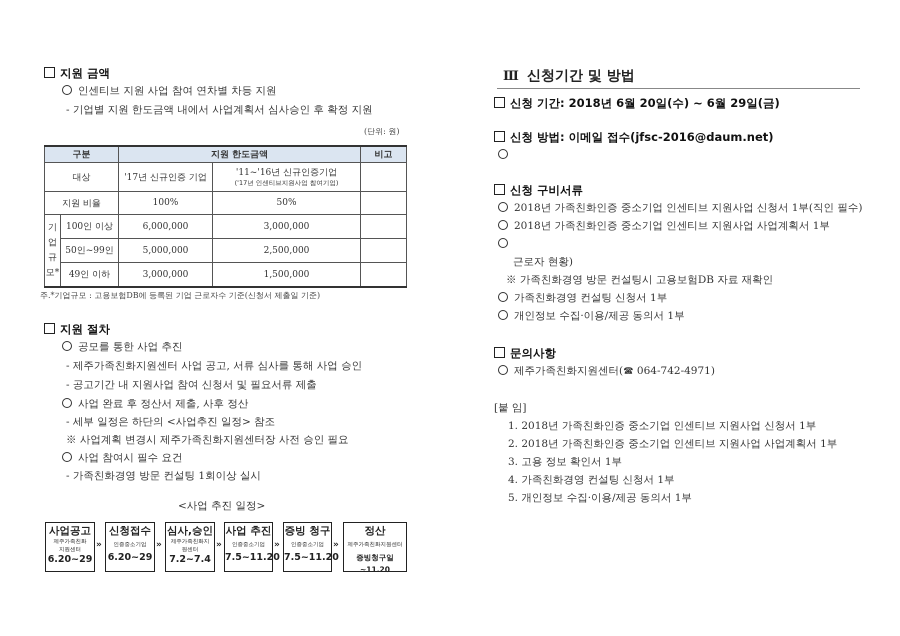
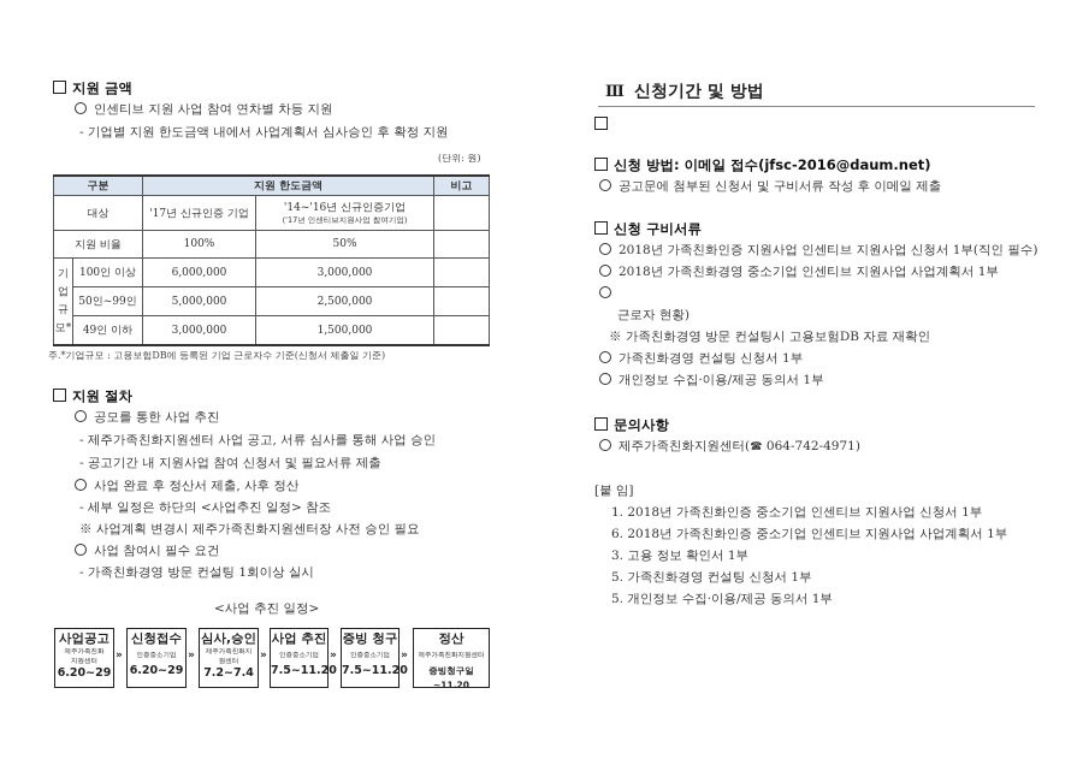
  지원 금액
  인센티브 지원 사업 참여 연차별 차등 지원
  - 기업별 지원 한도금액 내에서 사업계획서 심사승인 후 확정 지원
  (단위: 원)
  구분	지원 한도금액	비고
- 대상	'17년 신규인증 기업	'11~'16년 신규인증기업 ('17년 인센티브지원사업 참여기업)
+ 대상	'17년 신규인증 기업	'14~'16년 신규인증기업 ('17년 인센티브지원사업 참여기업)
  지원 비율	100%	50%
  기 업 규 모*	100인 이상	6,000,000	3,000,000
  50인~99인	5,000,000	2,500,000
  49인 이하	3,000,000	1,500,000
  주.*기업규모 : 고용보험DB에 등록된 기업 근로자수 기준(신청서 제출일 기준)
  지원 절차
  공모를 통한 사업 추진
  - 제주가족친화지원센터 사업 공고, 서류 심사를 통해 사업 승인
  - 공고기간 내 지원사업 참여 신청서 및 필요서류 제출
  사업 완료 후 정산서 제출, 사후 정산
  - 세부 일정은 하단의 <사업추진 일정> 참조
  ※ 사업계획 변경시 제주가족친화지원센터장 사전 승인 필요
  사업 참여시 필수 요건
  - 가족친화경영 방문 컨설팅 1회이상 실시
  <사업 추진 일정>
  사업공고
  6.20~29
  »
  신청접수
  6.20~29
  »
  심사,승인
  7.2~7.4
  »
  사업 추진
  7.5~11.20
  »
  증빙 청구
  7.5~11.20
  »
  정산
  증빙청구일~11.20
  Ⅲ
  신청기간 및 방법
- 신청 기간: 2018년 6월 20일(수) ~ 6월 29일(금)
  신청 방법: 이메일 접수(jfsc-2016@daum.net)
+ 공고문에 첨부된 신청서 및 구비서류 작성 후 이메일 제출
  신청 구비서류
- 2018년 가족친화인증 중소기업 인센티브 지원사업 신청서 1부(직인 필수)
+ 2018년 가족친화인증 지원사업 인센티브 지원사업 신청서 1부(직인 필수)
- 2018년 가족친화인증 중소기업 인센티브 지원사업 사업계획서 1부
+ 2018년 가족친화경영 중소기업 인센티브 지원사업 사업계획서 1부
  근로자 현황)
  ※ 가족친화경영 방문 컨설팅시 고용보험DB 자료 재확인
  가족친화경영 컨설팅 신청서 1부
  개인정보 수집·이용/제공 동의서 1부
  문의사항
  제주가족친화지원센터(☎ 064-742-4971)
  [붙 임]
  1. 2018년 가족친화인증 중소기업 인센티브 지원사업 신청서 1부
- 2. 2018년 가족친화인증 중소기업 인센티브 지원사업 사업계획서 1부
+ 6. 2018년 가족친화인증 중소기업 인센티브 지원사업 사업계획서 1부
  3. 고용 정보 확인서 1부
- 4. 가족친화경영 컨설팅 신청서 1부
+ 5. 가족친화경영 컨설팅 신청서 1부
  5. 개인정보 수집·이용/제공 동의서 1부
